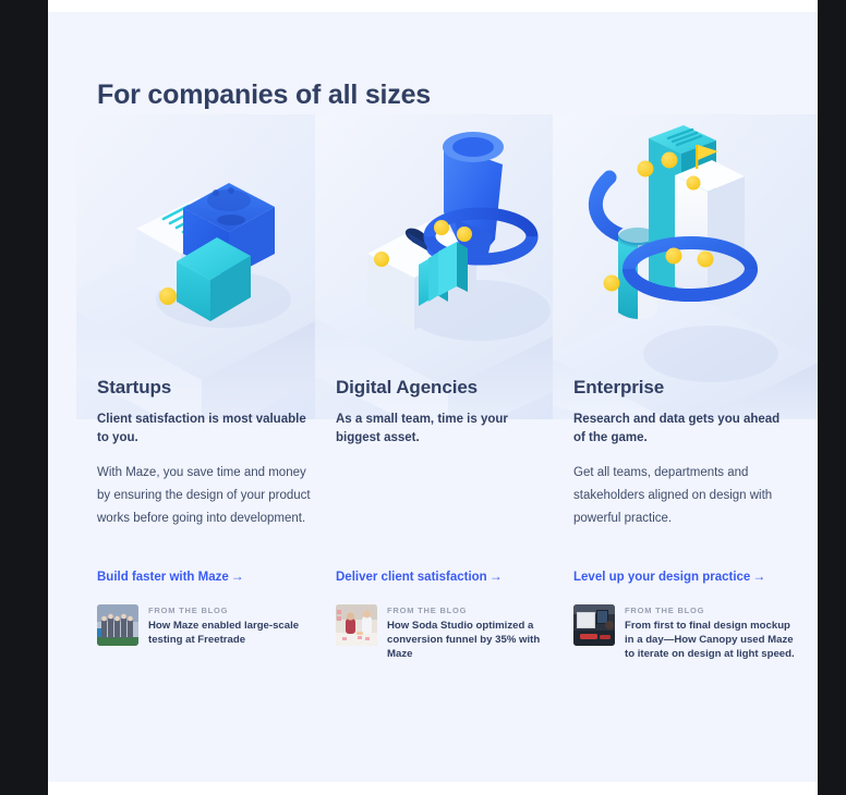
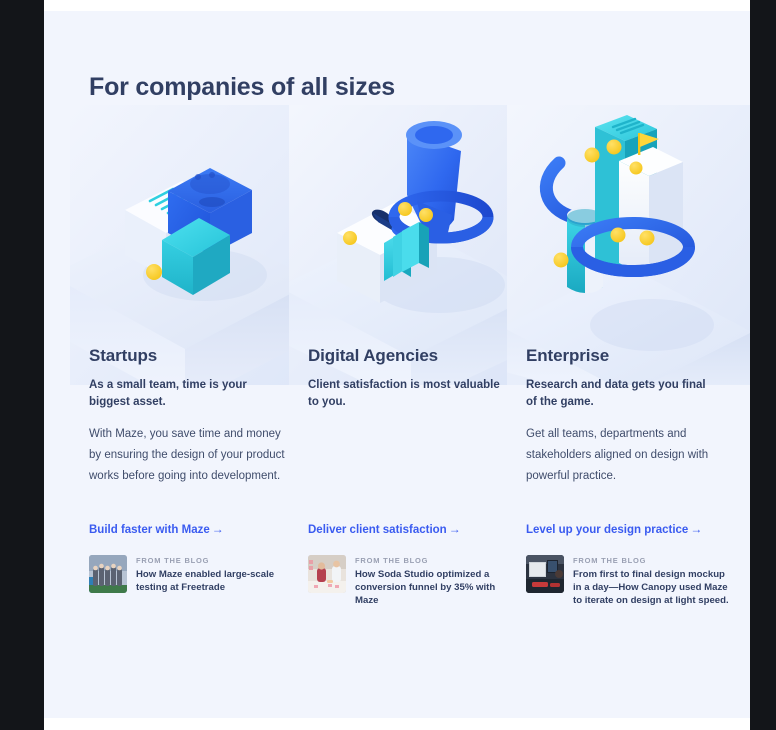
  For companies of all sizes
  Startups
- Client satisfaction is most valuable to you.
+ As a small team, time is your biggest asset.
  With Maze, you save time and money by ensuring the design of your product works before going into development.
  Build faster with Maze →
  FROM THE BLOG
  How Maze enabled large-scale testing at Freetrade
  Digital Agencies
- As a small team, time is your biggest asset.
+ Client satisfaction is most valuable to you.
  Deliver client satisfaction →
  FROM THE BLOG
  How Soda Studio optimized a conversion funnel by 35% with Maze
  Enterprise
- Research and data gets you ahead of the game.
+ Research and data gets you final of the game.
  Get all teams, departments and stakeholders aligned on design with powerful practice.
  Level up your design practice →
  FROM THE BLOG
  From first to final design mockup in a day—How Canopy used Maze to iterate on design at light speed.
